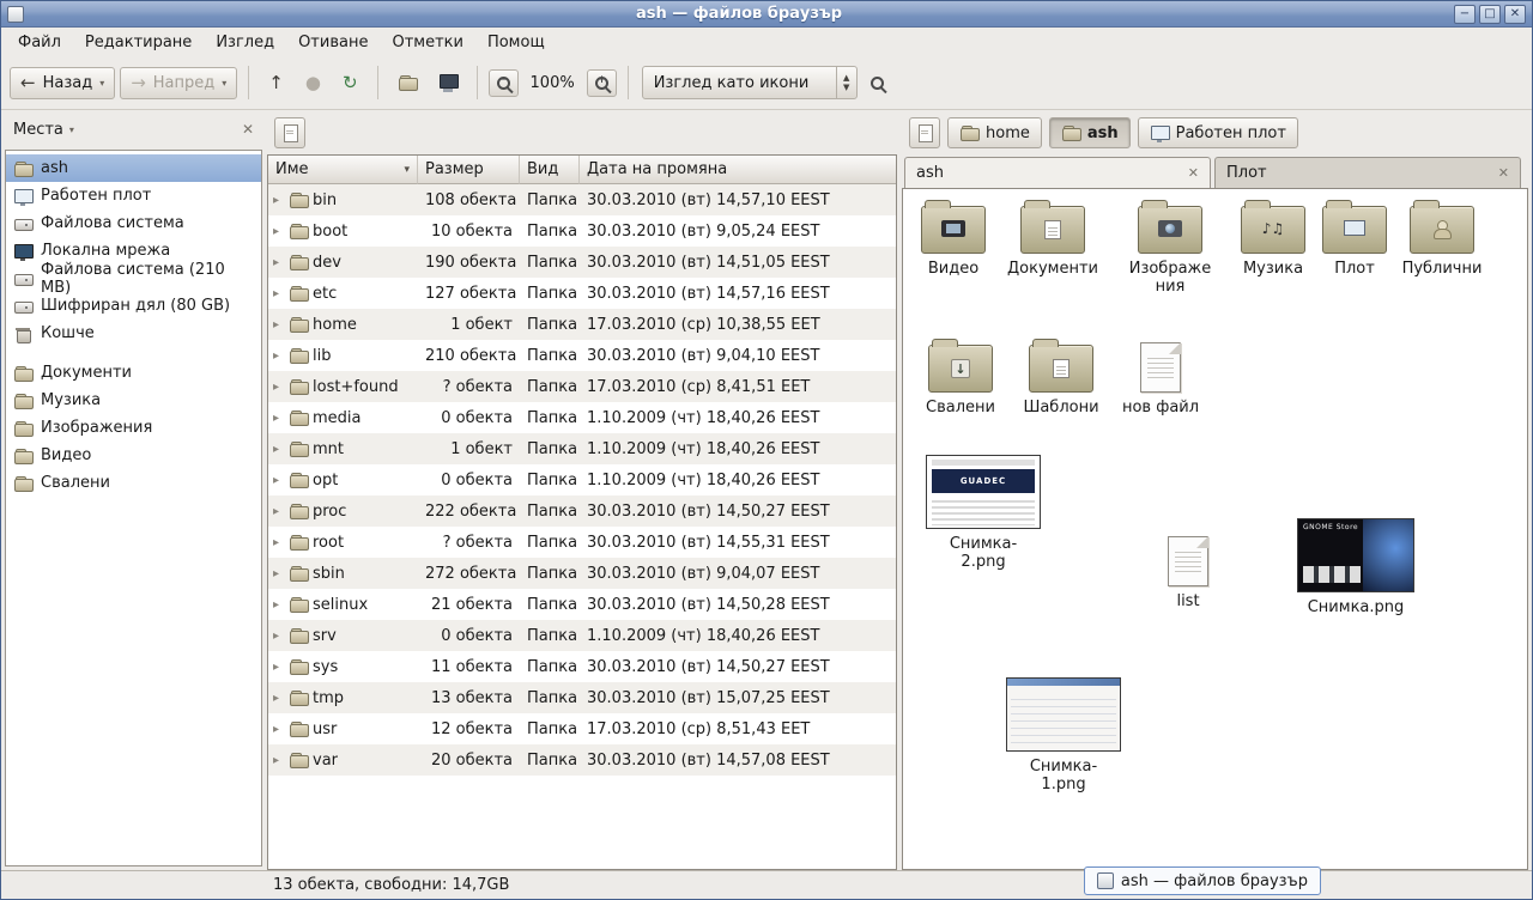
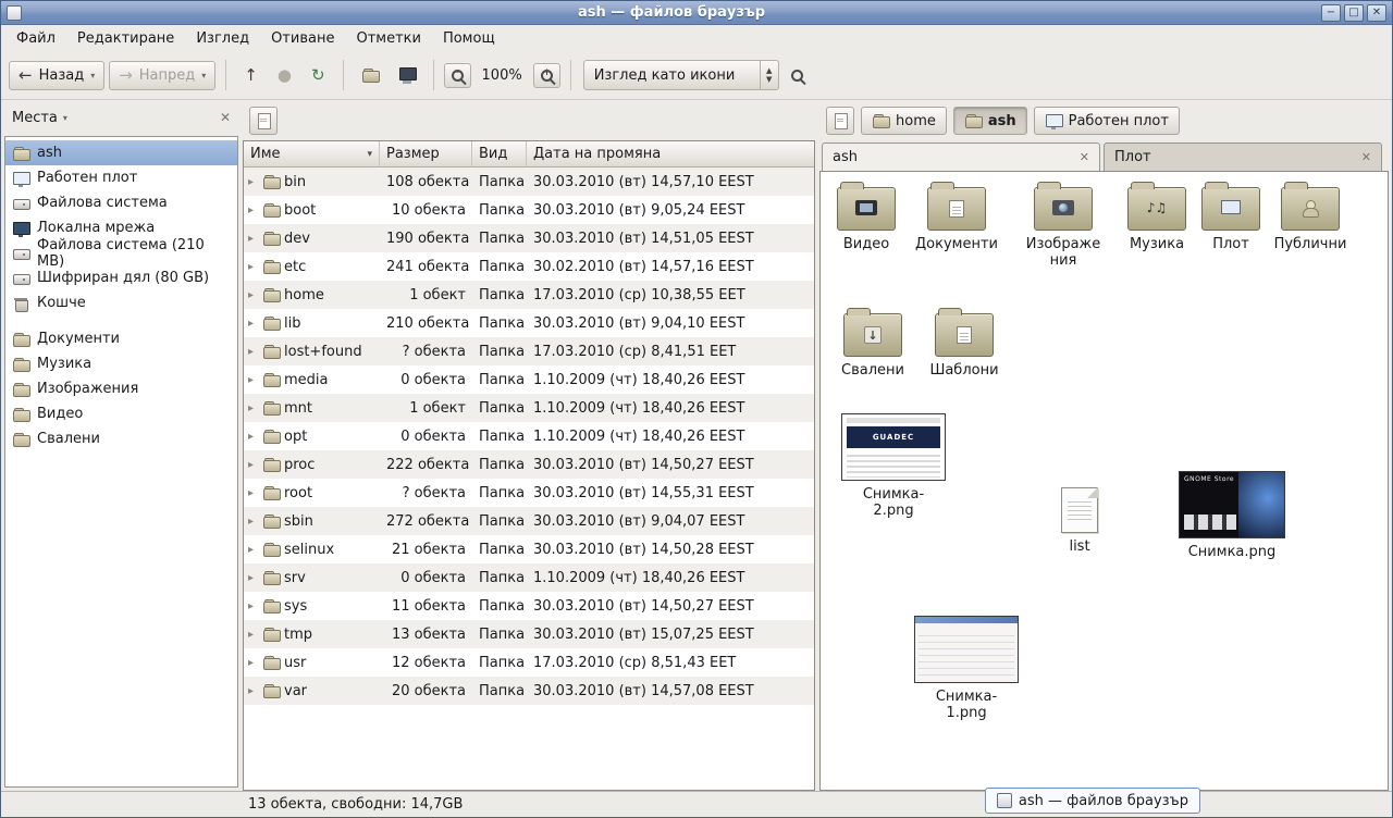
  ash — файлов браузър
  −
  □
  ✕
  Файл
  Редактиране
  Изглед
  Отиване
  Отметки
  Помощ
  ←
  Назад
  ▾
  →
  Напред
  ▾
  ↑
  ●
  ↻
  −
  100%
  +
  Изглед като икони
  ▲
  ▼
  Места
  ▾
  ✕
  ash
  Работен плот
  Файлова система
  Локална мрежа
  Файлова система (210 MB)
  Шифриран дял (80 GB)
  Кошче
  Документи
  Музика
  Изображения
  Видео
  Свалени
  Име
  ▾
  Размер
  Вид
  Дата на промяна
  ▸
  bin
  108 обекта
  Папка
  30.03.2010 (вт) 14,57,10 EEST
  ▸
  boot
  10 обекта
  Папка
  30.03.2010 (вт) 9,05,24 EEST
  ▸
  dev
  190 обекта
  Папка
  30.03.2010 (вт) 14,51,05 EEST
  ▸
  etc
- 127 обекта
+ 241 обекта
  Папка
- 30.03.2010 (вт) 14,57,16 EEST
+ 30.02.2010 (вт) 14,57,16 EEST
  ▸
  home
  1 обект
  Папка
  17.03.2010 (ср) 10,38,55 EET
  ▸
  lib
  210 обекта
  Папка
  30.03.2010 (вт) 9,04,10 EEST
  ▸
  lost+found
  ? обекта
  Папка
  17.03.2010 (ср) 8,41,51 EET
  ▸
  media
  0 обекта
  Папка
  1.10.2009 (чт) 18,40,26 EEST
  ▸
  mnt
  1 обект
  Папка
  1.10.2009 (чт) 18,40,26 EEST
  ▸
  opt
  0 обекта
  Папка
  1.10.2009 (чт) 18,40,26 EEST
  ▸
  proc
  222 обекта
  Папка
  30.03.2010 (вт) 14,50,27 EEST
  ▸
  root
  ? обекта
  Папка
  30.03.2010 (вт) 14,55,31 EEST
  ▸
  sbin
  272 обекта
  Папка
  30.03.2010 (вт) 9,04,07 EEST
  ▸
  selinux
  21 обекта
  Папка
  30.03.2010 (вт) 14,50,28 EEST
  ▸
  srv
  0 обекта
  Папка
  1.10.2009 (чт) 18,40,26 EEST
  ▸
  sys
  11 обекта
  Папка
  30.03.2010 (вт) 14,50,27 EEST
  ▸
  tmp
  13 обекта
  Папка
  30.03.2010 (вт) 15,07,25 EEST
  ▸
  usr
  12 обекта
  Папка
  17.03.2010 (ср) 8,51,43 EET
  ▸
  var
  20 обекта
  Папка
  30.03.2010 (вт) 14,57,08 EEST
  home
  ash
  Работен плот
  ash
  ✕
  Плот
  ✕
  Видео
  Документи
  Изображения
  Музика
  Плот
  Публични
  Свалени
  Шаблони
- нов файл
  GUADEC
  Снимка-2.png
  list
  Снимка.png
  Снимка-1.png
  13 обекта, свободни: 14,7GB
  ash — файлов браузър
